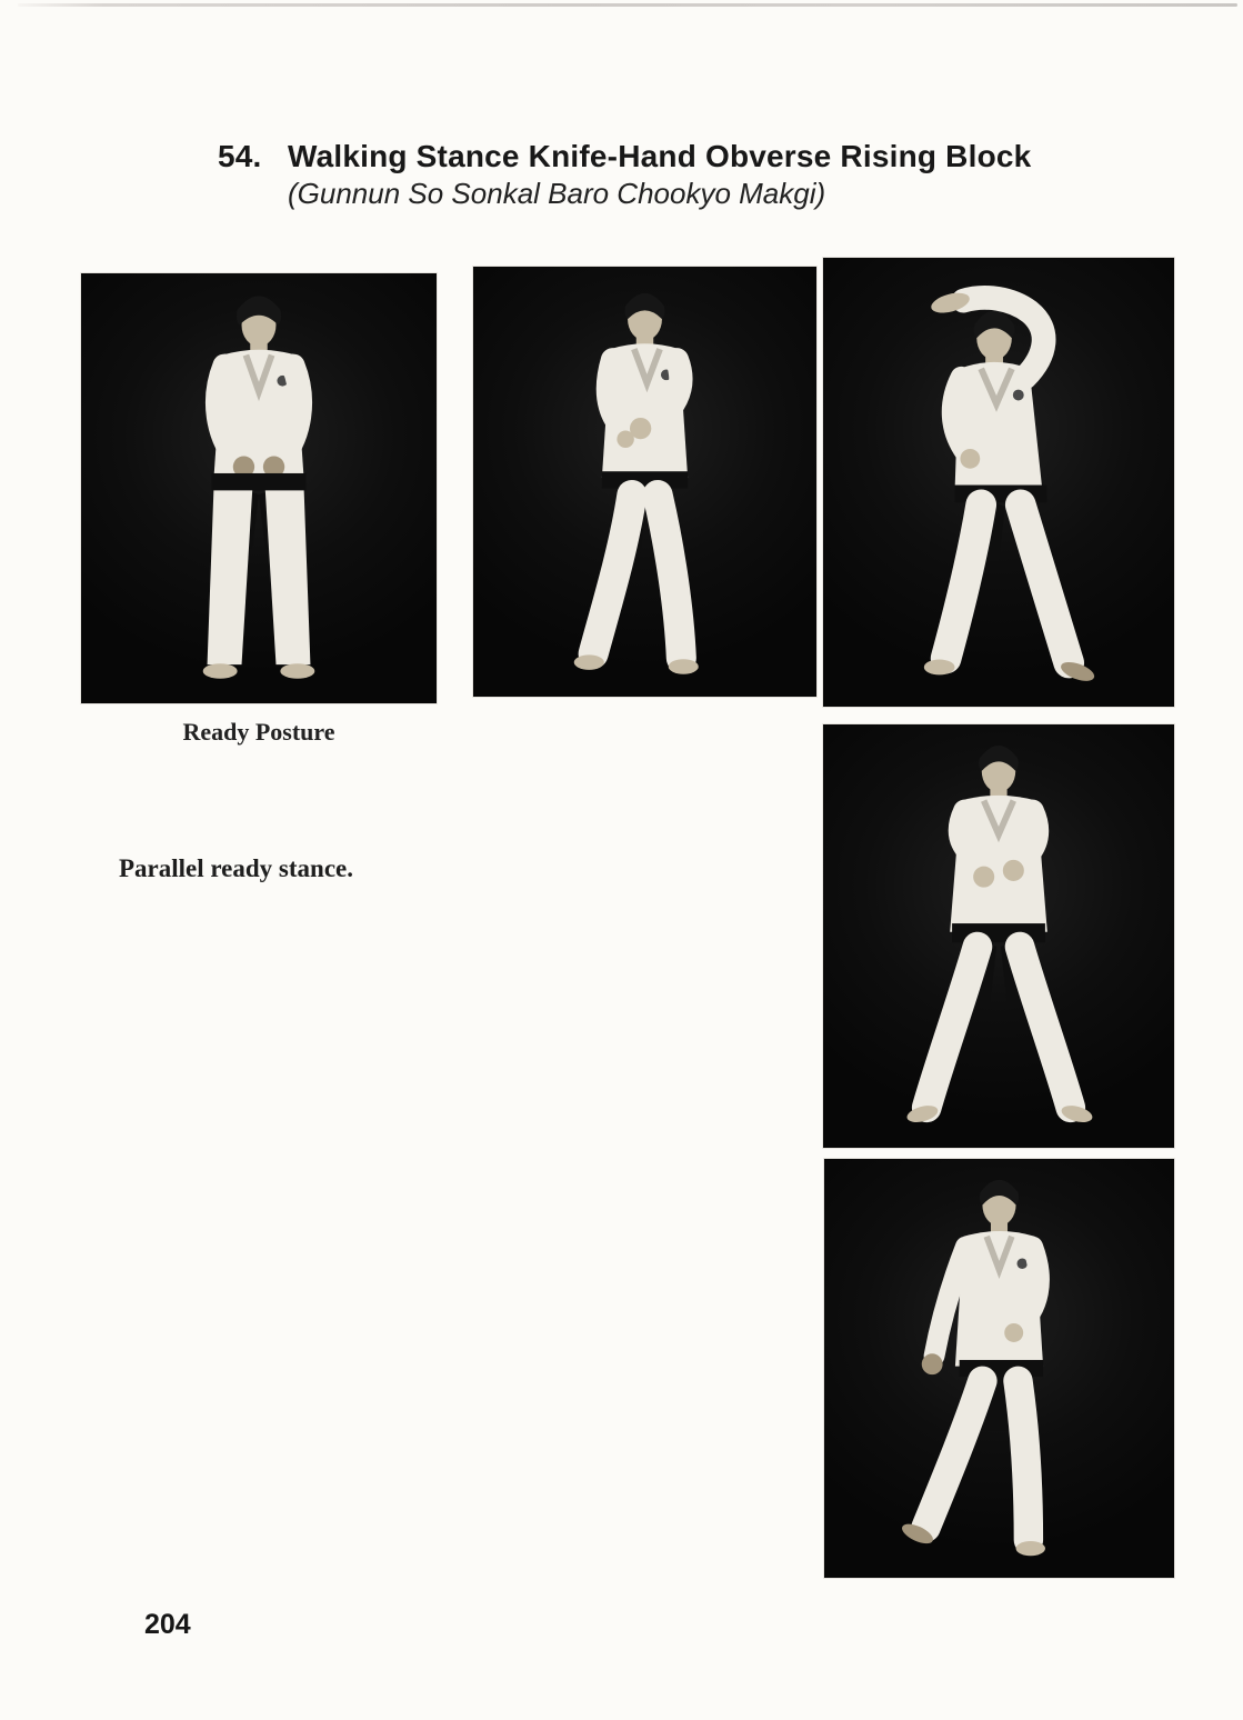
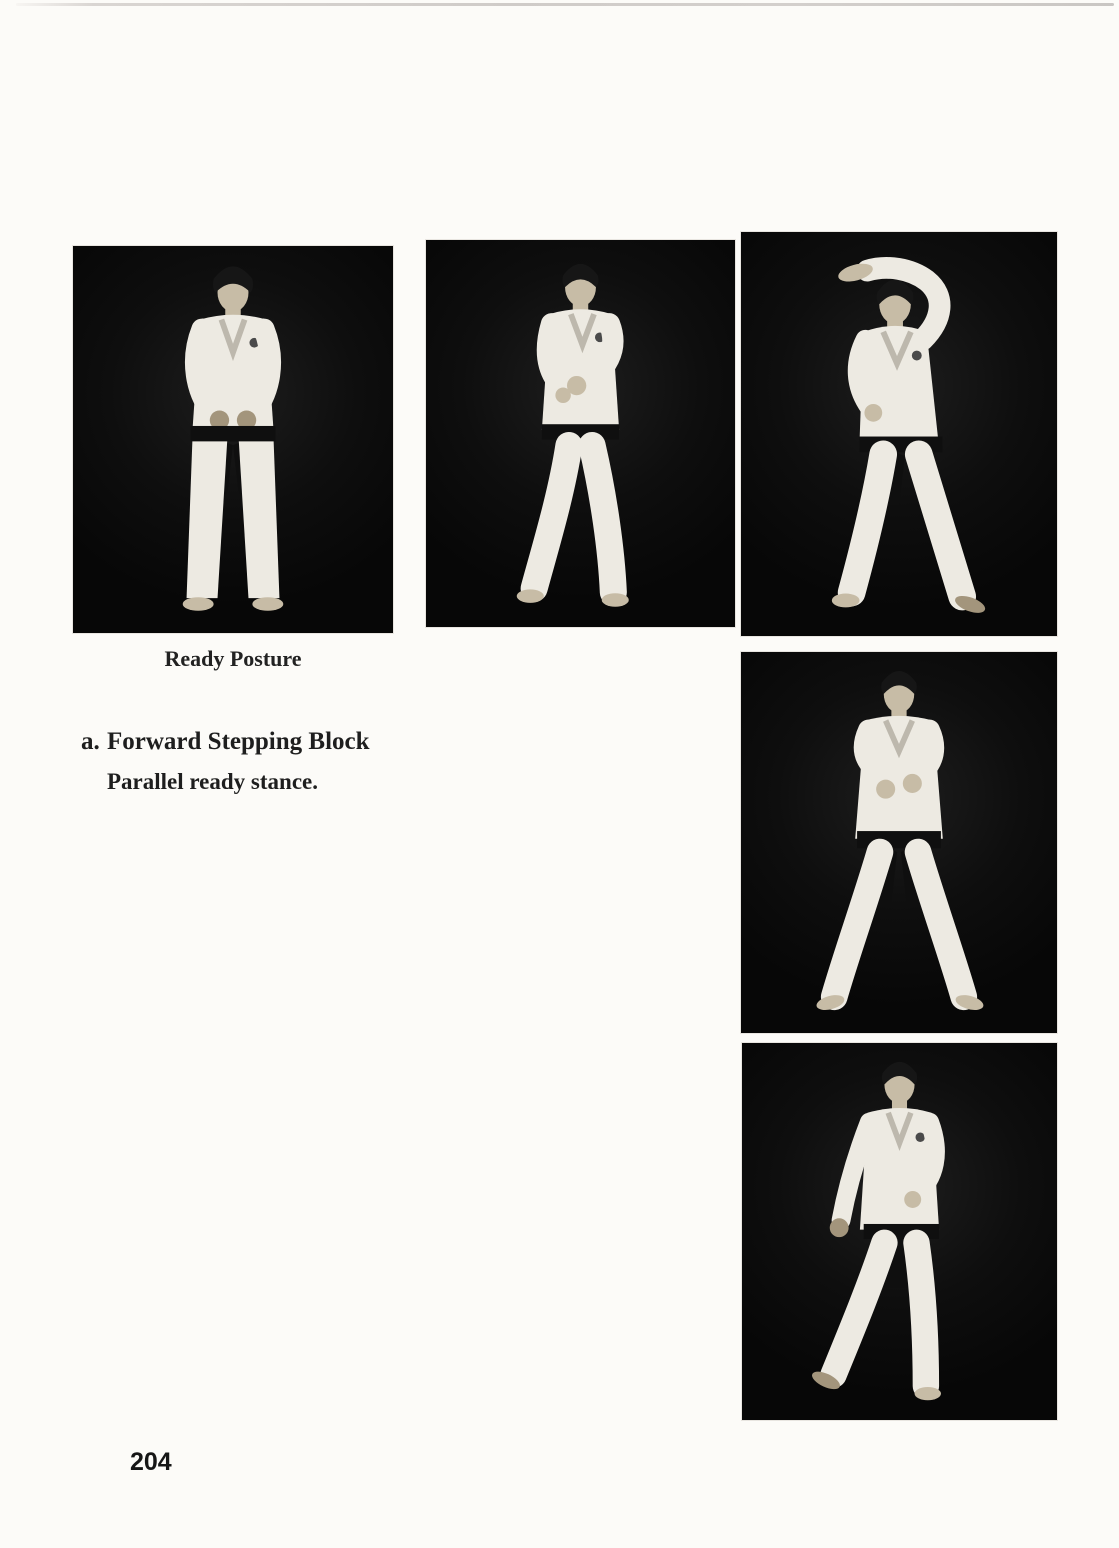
- 54. Walking Stance Knife-Hand Obverse Rising Block
- (Gunnun So Sonkal Baro Chookyo Makgi)
  Ready Posture
+ a. Forward Stepping Block
  Parallel ready stance.
  204
